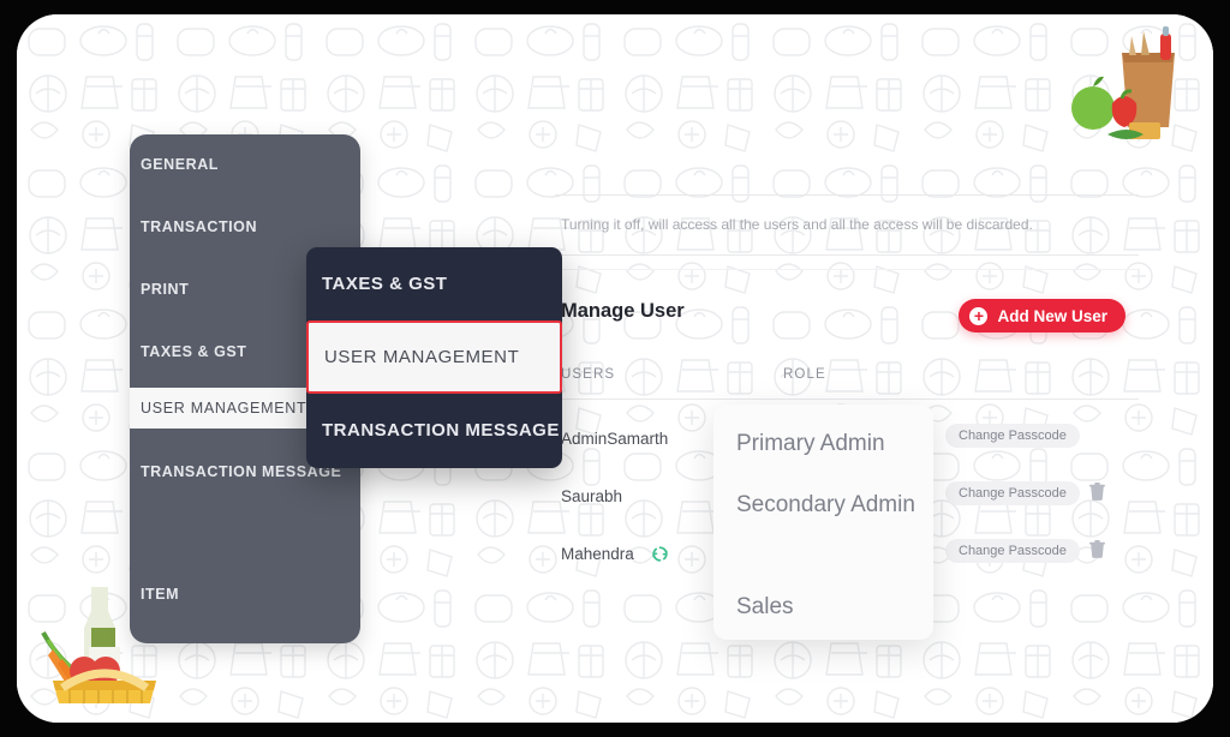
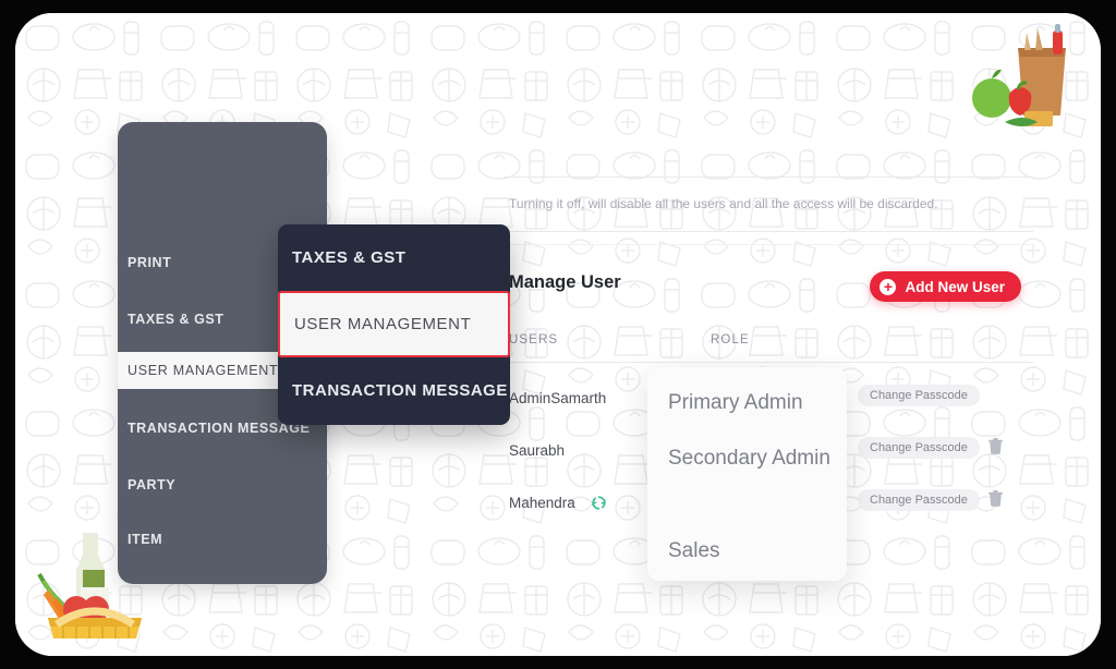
- GENERAL
- TRANSACTION
  PRINT
  TAXES & GST
  USER MANAGEMENT
  TRANSACTION MESSAGE
+ PARTY
  ITEM
- Turning it off, will access all the users and all the access will be discarded.
+ Turning it off, will disable all the users and all the access will be discarded.
  Manage User
  +
  Add New User
  USERS
  ROLE
  AdminSamarth
  Change Passcode
  Saurabh
  Change Passcode
  Mahendra
  Change Passcode
  Primary Admin
  Secondary Admin
  Sales
  TAXES & GST
  USER MANAGEMENT
  TRANSACTION MESSAGE
